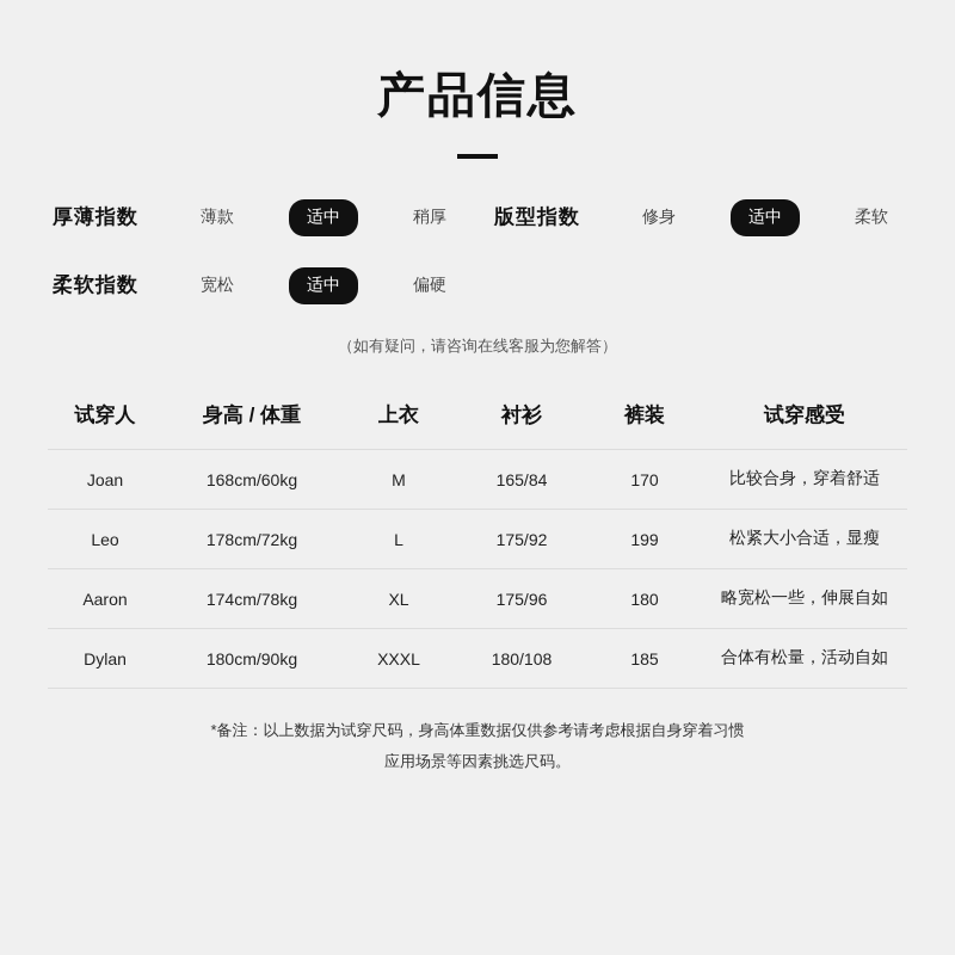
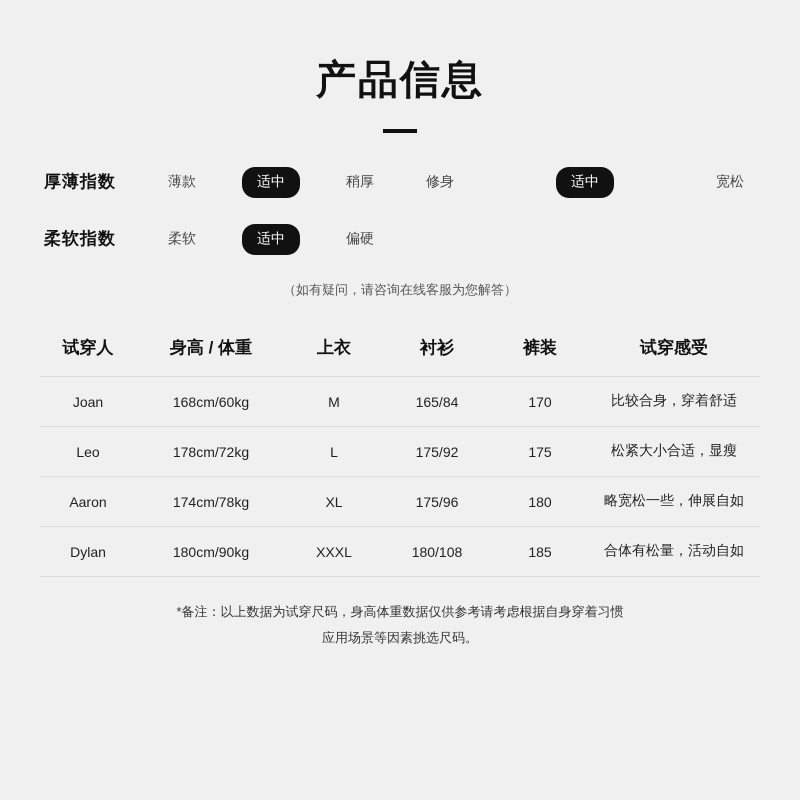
  产品信息
  厚薄指数
  薄款
  适中
  稍厚
- 版型指数
  修身
  适中
- 柔软
+ 宽松
  柔软指数
- 宽松
+ 柔软
  适中
  偏硬
  （如有疑问，请咨询在线客服为您解答）
  试穿人	身高 / 体重	上衣	衬衫	裤装	试穿感受
  Joan	168cm/60kg	M	165/84	170	比较合身，穿着舒适
- Leo	178cm/72kg	L	175/92	199	松紧大小合适，显瘦
+ Leo	178cm/72kg	L	175/92	175	松紧大小合适，显瘦
  Aaron	174cm/78kg	XL	175/96	180	略宽松一些，伸展自如
  Dylan	180cm/90kg	XXXL	180/108	185	合体有松量，活动自如
  *备注：以上数据为试穿尺码，身高体重数据仅供参考请考虑根据自身穿着习惯
  应用场景等因素挑选尺码。
